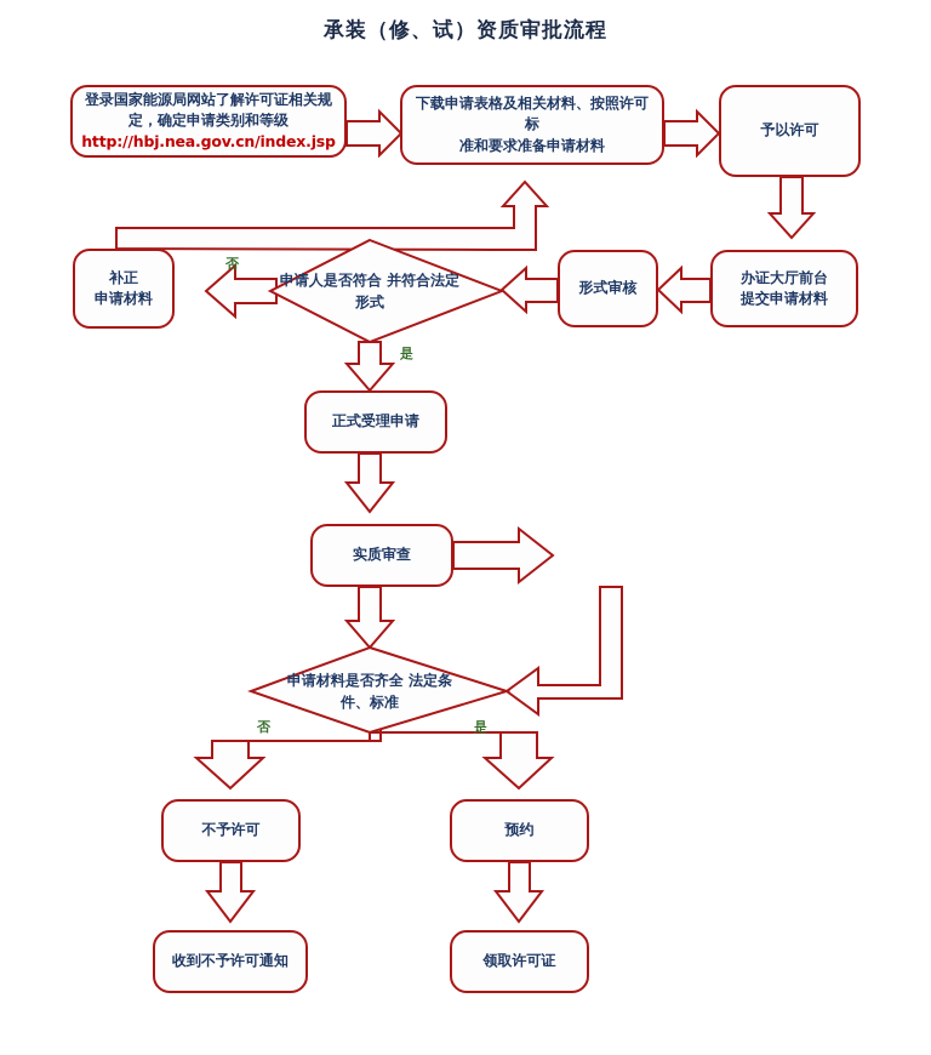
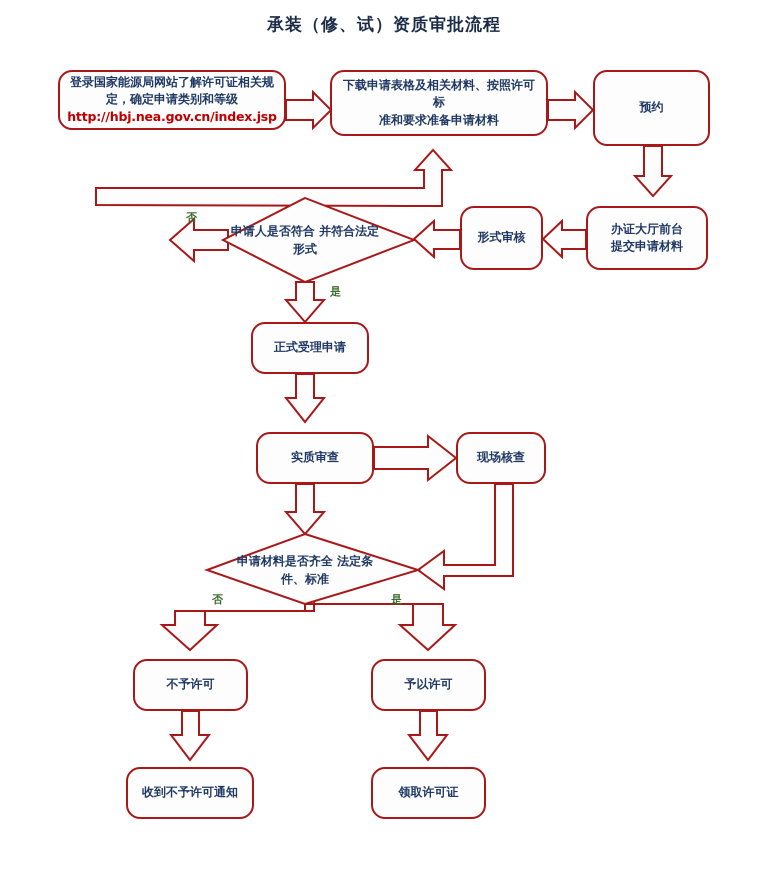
  承装（修、试）资质审批流程
  登录国家能源局网站了解许可证相关规
  定，确定申请类别和等级
  http://hbj.nea.gov.cn/index.jsp
  下载申请表格及相关材料、按照许可标
  准和要求准备申请材料
- 予以许可
+ 预约
  办证大厅前台
  提交申请材料
  形式审核
  申请人是否符合 并符合法定形式
- 补正
- 申请材料
  正式受理申请
  实质审查
+ 现场核查
  申请材料是否齐全 法定条件、标准
  不予许可
- 预约
+ 予以许可
  收到不予许可通知
  领取许可证
  否
  是
  否
  是
